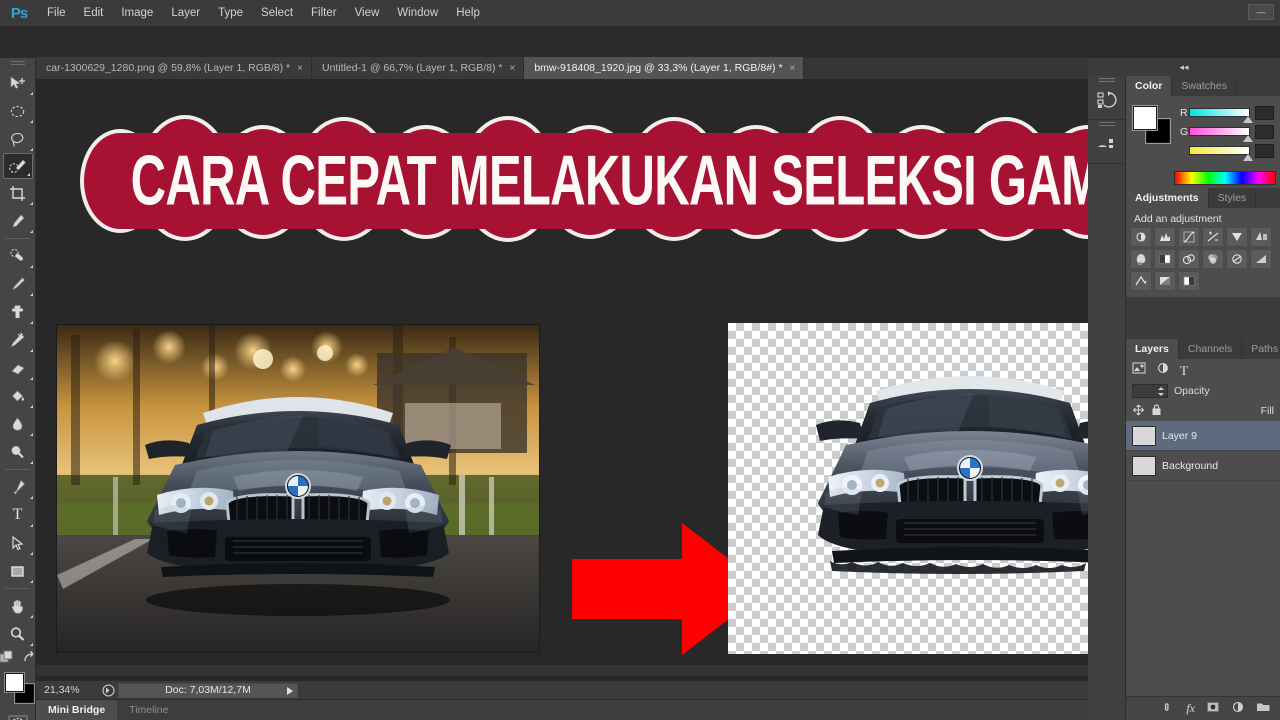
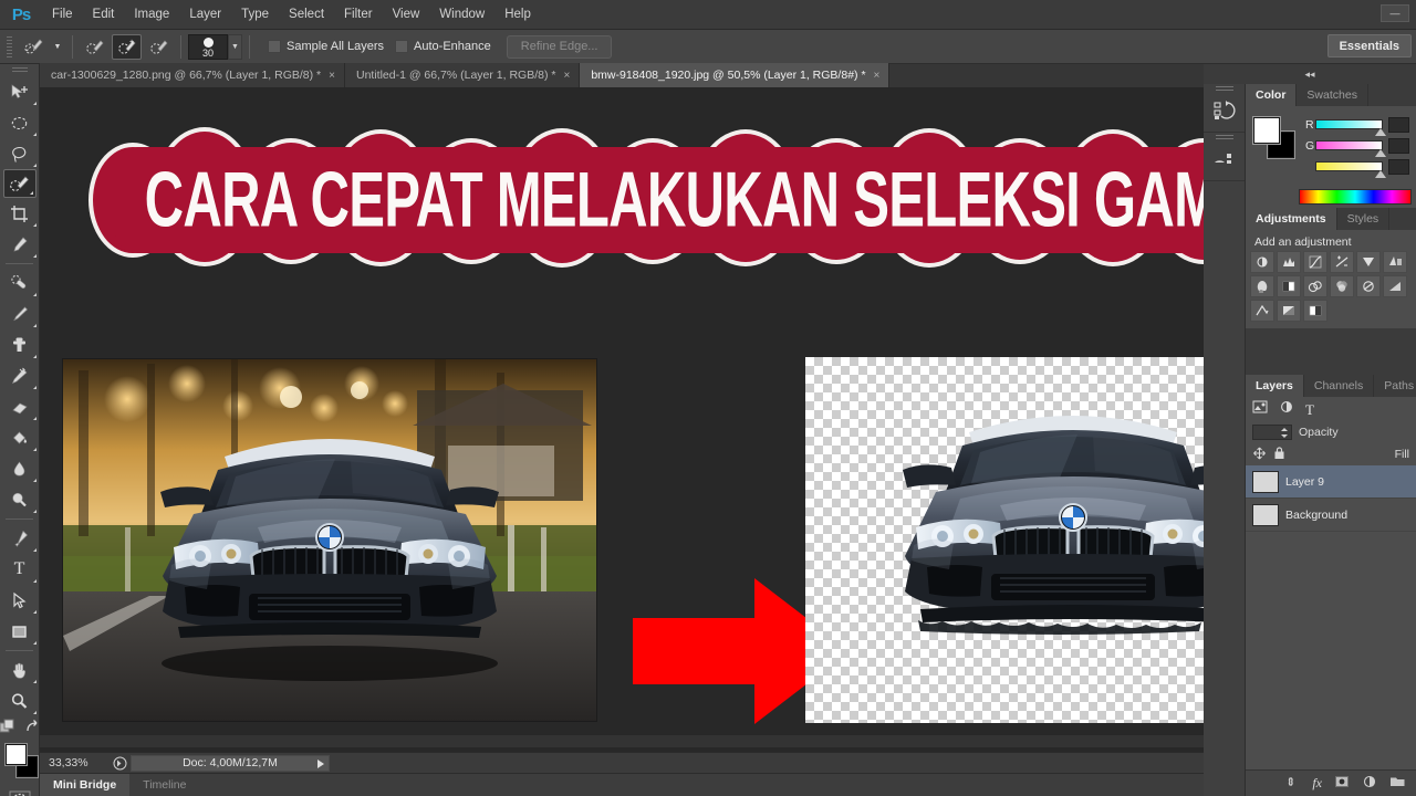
  Ps
  File
  Edit
  Image
  Layer
  Type
  Select
  Filter
  View
  Window
  Help
  —
+ 30
+ Sample All Layers
+ Auto-Enhance
+ Refine Edge...
+ Essentials
  T
- car-1300629_1280.png @ 59,8% (Layer 1, RGB/8) *
+ car-1300629_1280.png @ 66,7% (Layer 1, RGB/8) *
  ×
  Untitled-1 @ 66,7% (Layer 1, RGB/8) *
  ×
- bmw-918408_1920.jpg @ 33,3% (Layer 1, RGB/8#) *
+ bmw-918408_1920.jpg @ 50,5% (Layer 1, RGB/8#) *
  ×
  CARA CEPAT MELAKUKAN SELEKSI GAM
- 21,34%
+ 33,33%
- Doc: 7,03M/12,7M
+ Doc: 4,00M/12,7M
  Mini Bridge
  Timeline
  ◂◂
  Color
  Swatches
  R
  G
  Adjustments
  Styles
  Add an adjustment
  Layers
  Channels
  Paths
  T
  Opacity
  Fill
  Layer 9
  Background
  fx
